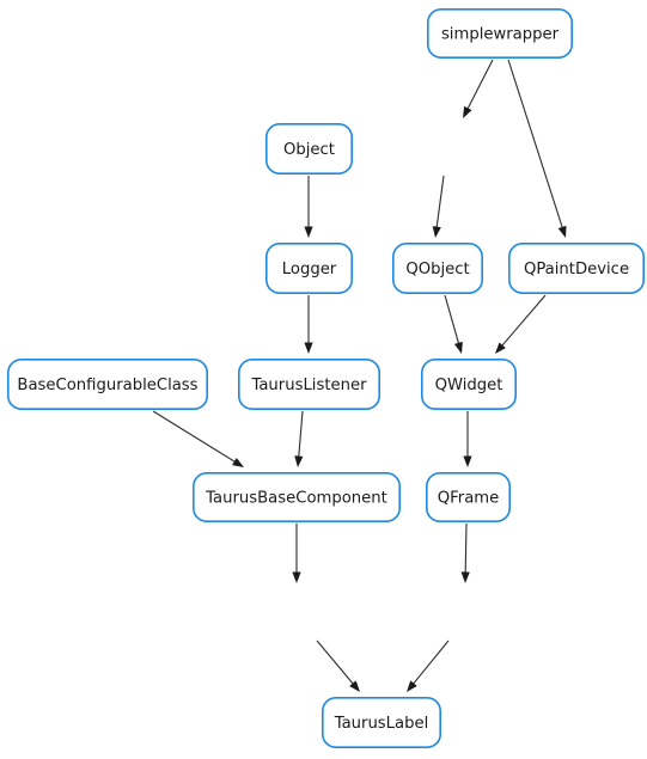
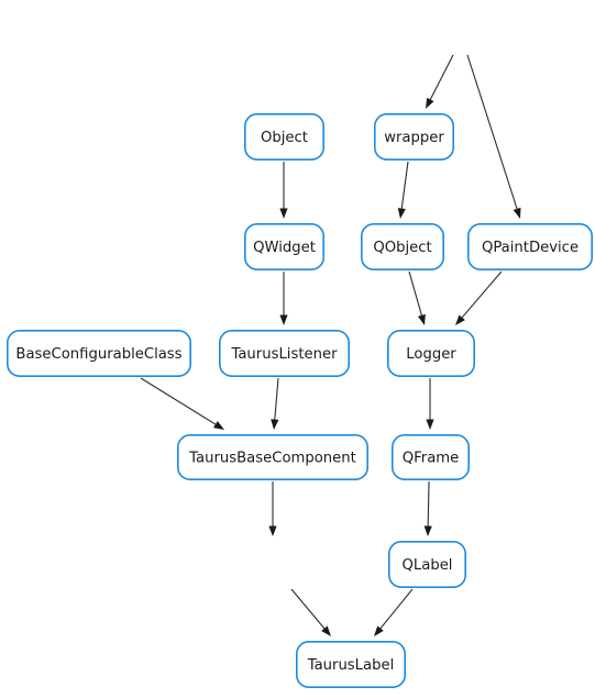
- simplewrapper
  Object
+ wrapper
- Logger
+ QWidget
  QObject
  QPaintDevice
  BaseConfigurableClass
  TaurusListener
- QWidget
+ Logger
  TaurusBaseComponent
  QFrame
+ QLabel
  TaurusLabel
